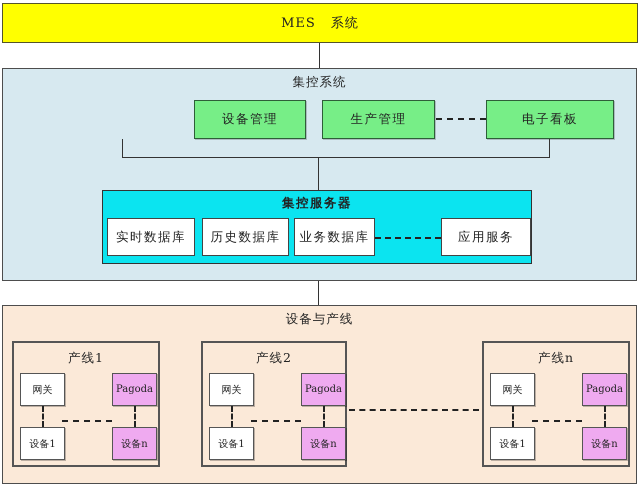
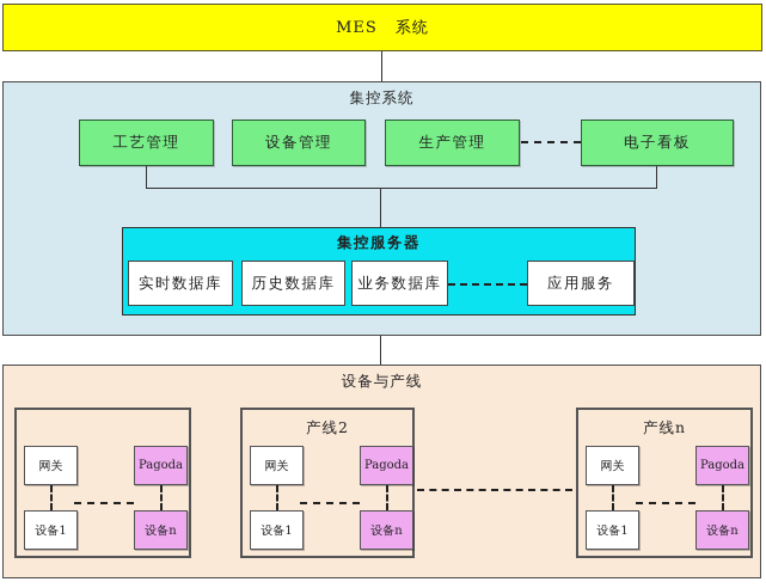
  MES 系统
  集控系统
+ 工艺管理
  设备管理
  生产管理
  电子看板
  集控服务器
  实时数据库
  历史数据库
  业务数据库
  应用服务
  设备与产线
- 产线1
  网关
  Pagoda
  设备1
  设备n
  产线2
  网关
  Pagoda
  设备1
  设备n
  产线n
  网关
  Pagoda
  设备1
  设备n
